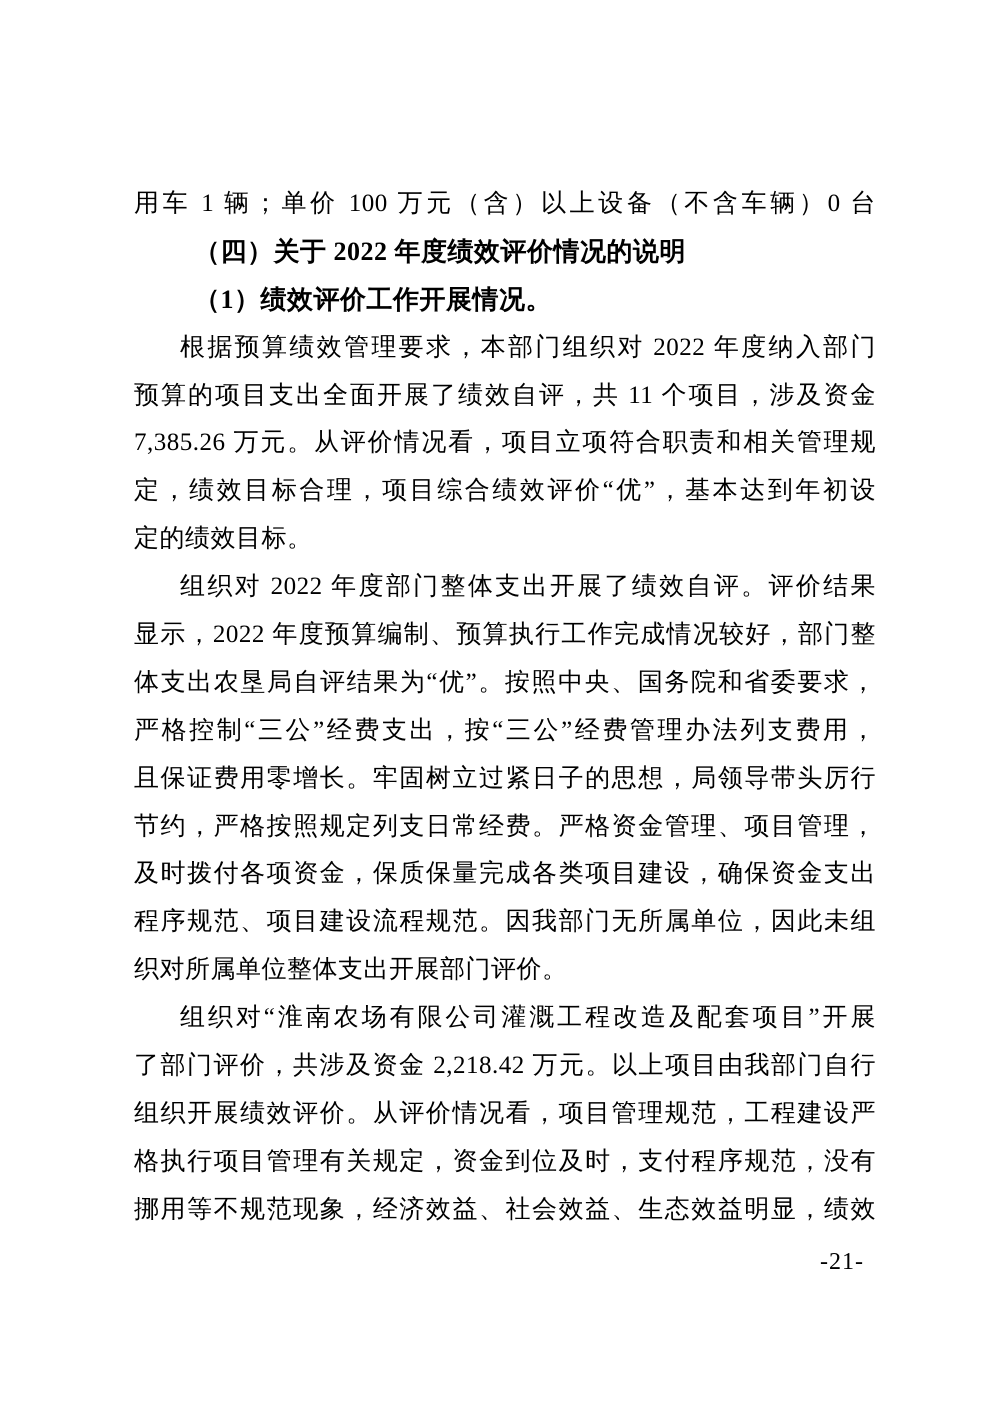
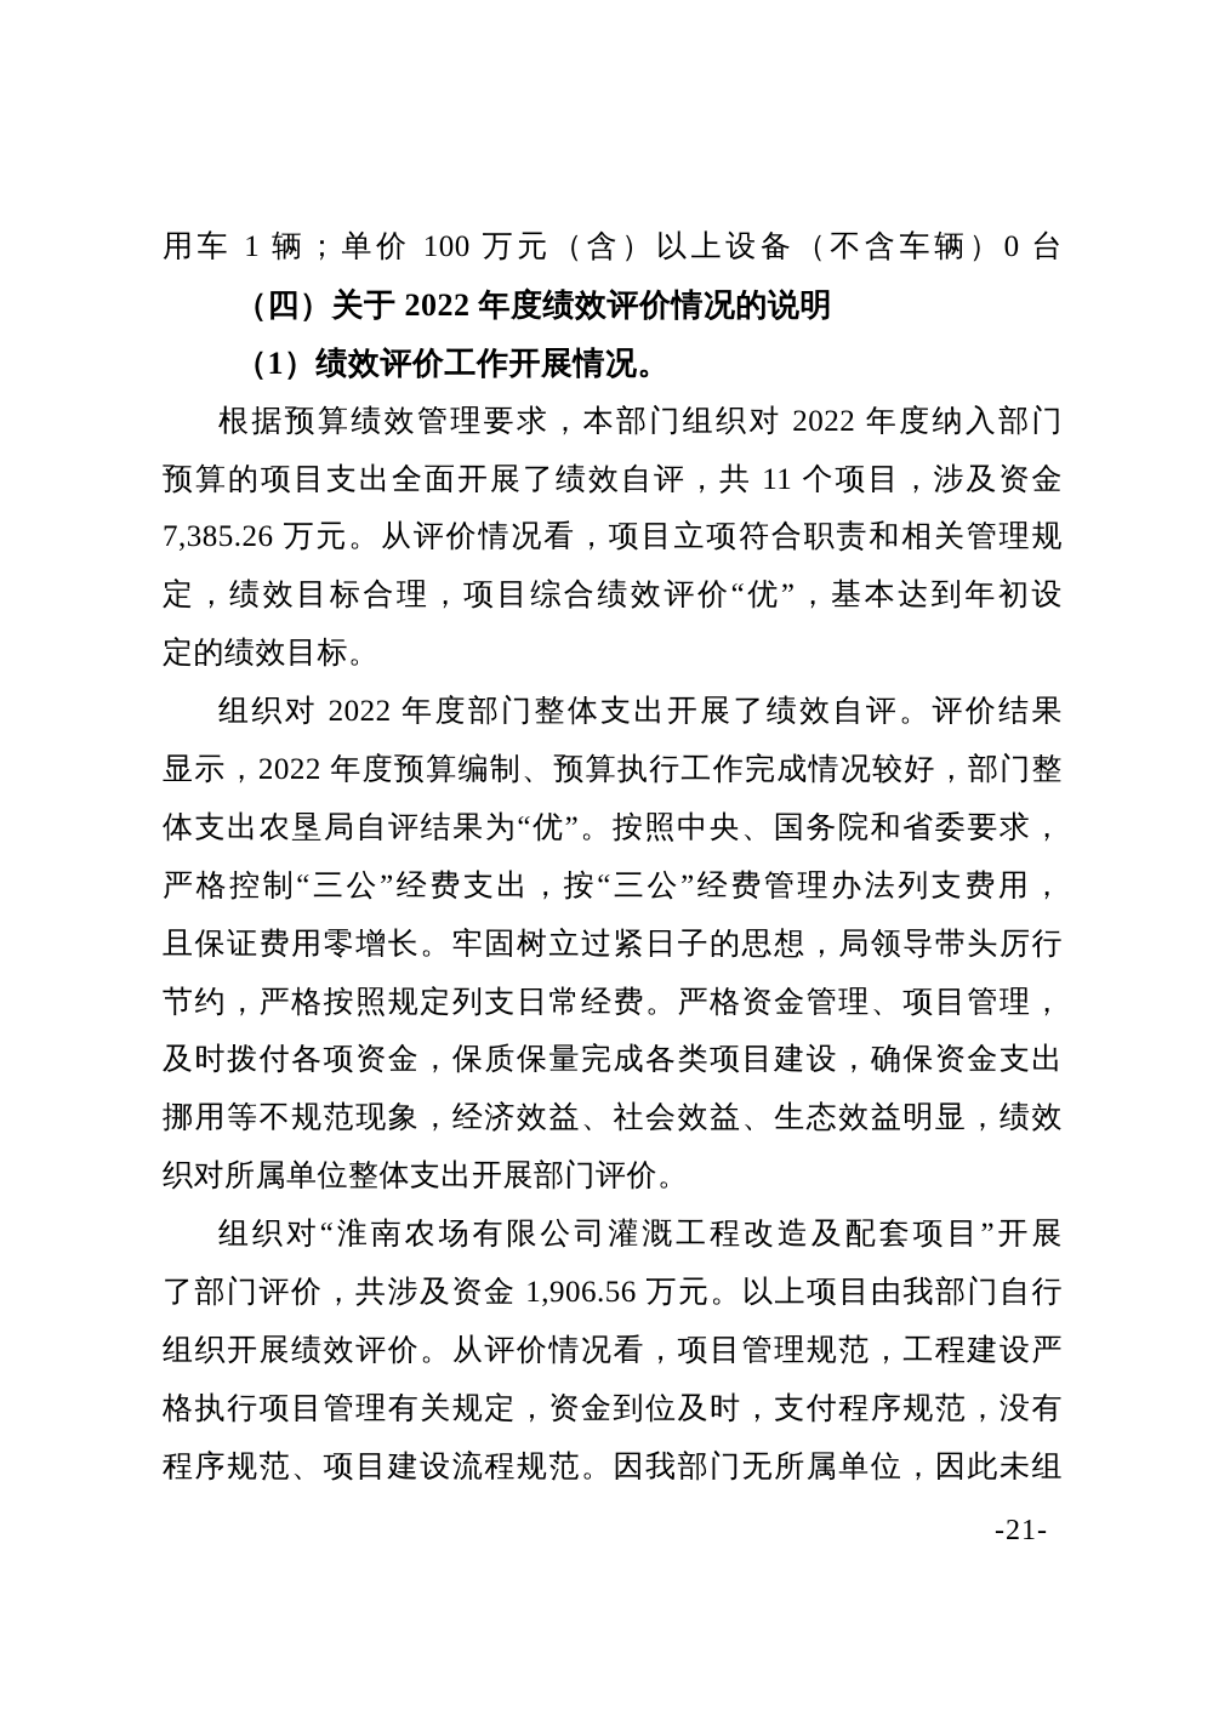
  用车 1 辆；单价 100 万元（含）以上设备（不含车辆）0 台
  （四）关于 2022 年度绩效评价情况的说明
  （1）绩效评价工作开展情况。
  根据预算绩效管理要求，本部门组织对 2022 年度纳入部门
  预算的项目支出全面开展了绩效自评，共 11 个项目，涉及资金
  7,385.26 万元。从评价情况看，项目立项符合职责和相关管理规
  定，绩效目标合理，项目综合绩效评价“优”，基本达到年初设
  定的绩效目标。
  组织对 2022 年度部门整体支出开展了绩效自评。评价结果
  显示，2022 年度预算编制、预算执行工作完成情况较好，部门整
  体支出农垦局自评结果为“优”。按照中央、国务院和省委要求，
  严格控制“三公”经费支出，按“三公”经费管理办法列支费用，
  且保证费用零增长。牢固树立过紧日子的思想，局领导带头厉行
  节约，严格按照规定列支日常经费。严格资金管理、项目管理，
  及时拨付各项资金，保质保量完成各类项目建设，确保资金支出
- 程序规范、项目建设流程规范。因我部门无所属单位，因此未组
+ 挪用等不规范现象，经济效益、社会效益、生态效益明显，绩效
  织对所属单位整体支出开展部门评价。
  组织对“淮南农场有限公司灌溉工程改造及配套项目”开展
- 了部门评价，共涉及资金 2,218.42 万元。以上项目由我部门自行
+ 了部门评价，共涉及资金 1,906.56 万元。以上项目由我部门自行
  组织开展绩效评价。从评价情况看，项目管理规范，工程建设严
  格执行项目管理有关规定，资金到位及时，支付程序规范，没有
- 挪用等不规范现象，经济效益、社会效益、生态效益明显，绩效
+ 程序规范、项目建设流程规范。因我部门无所属单位，因此未组
  -21-
